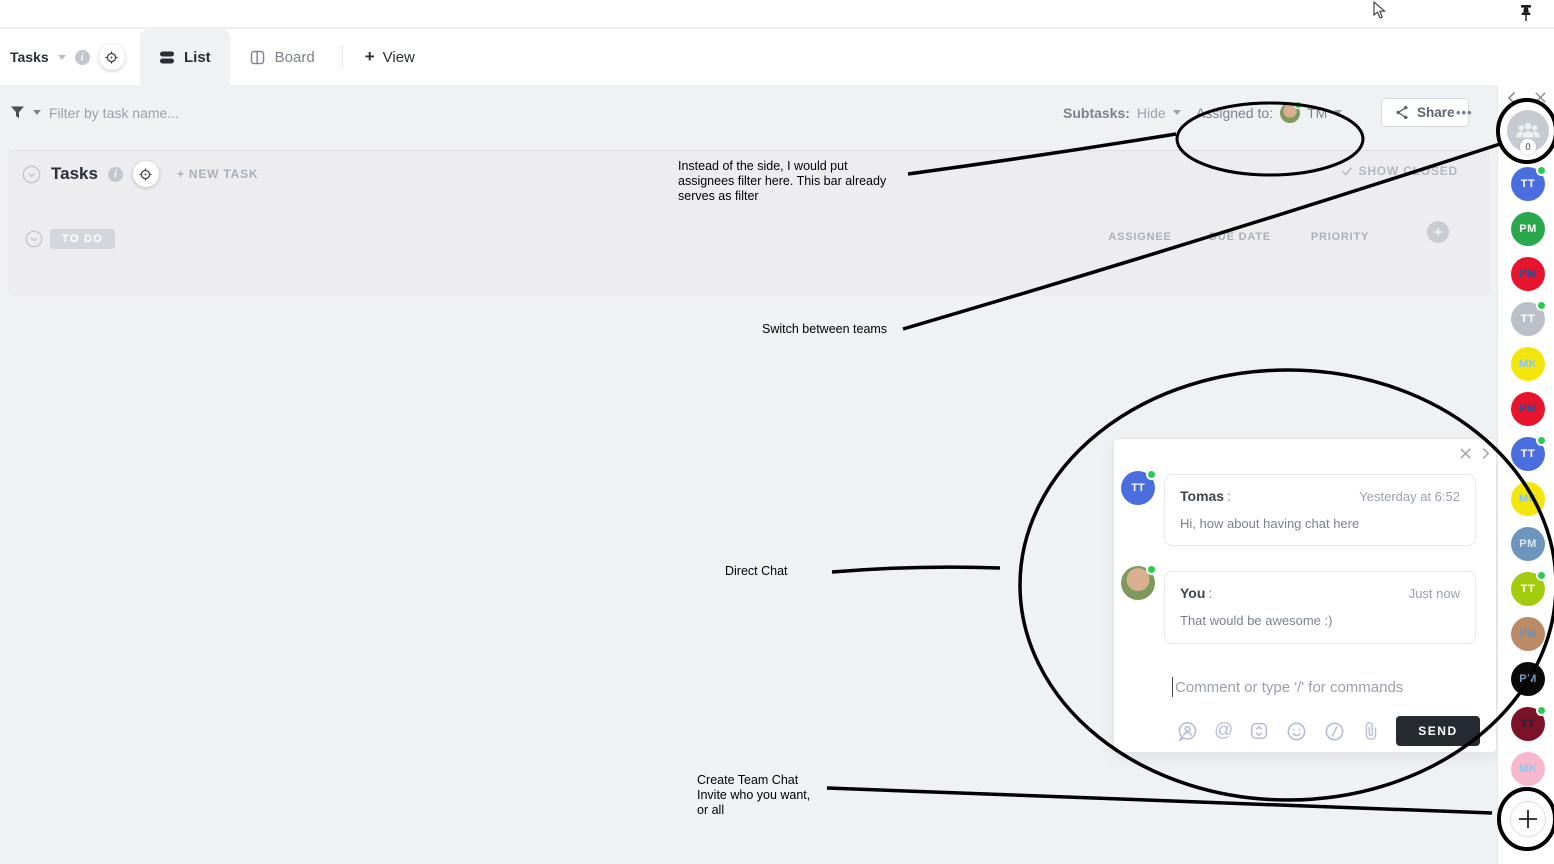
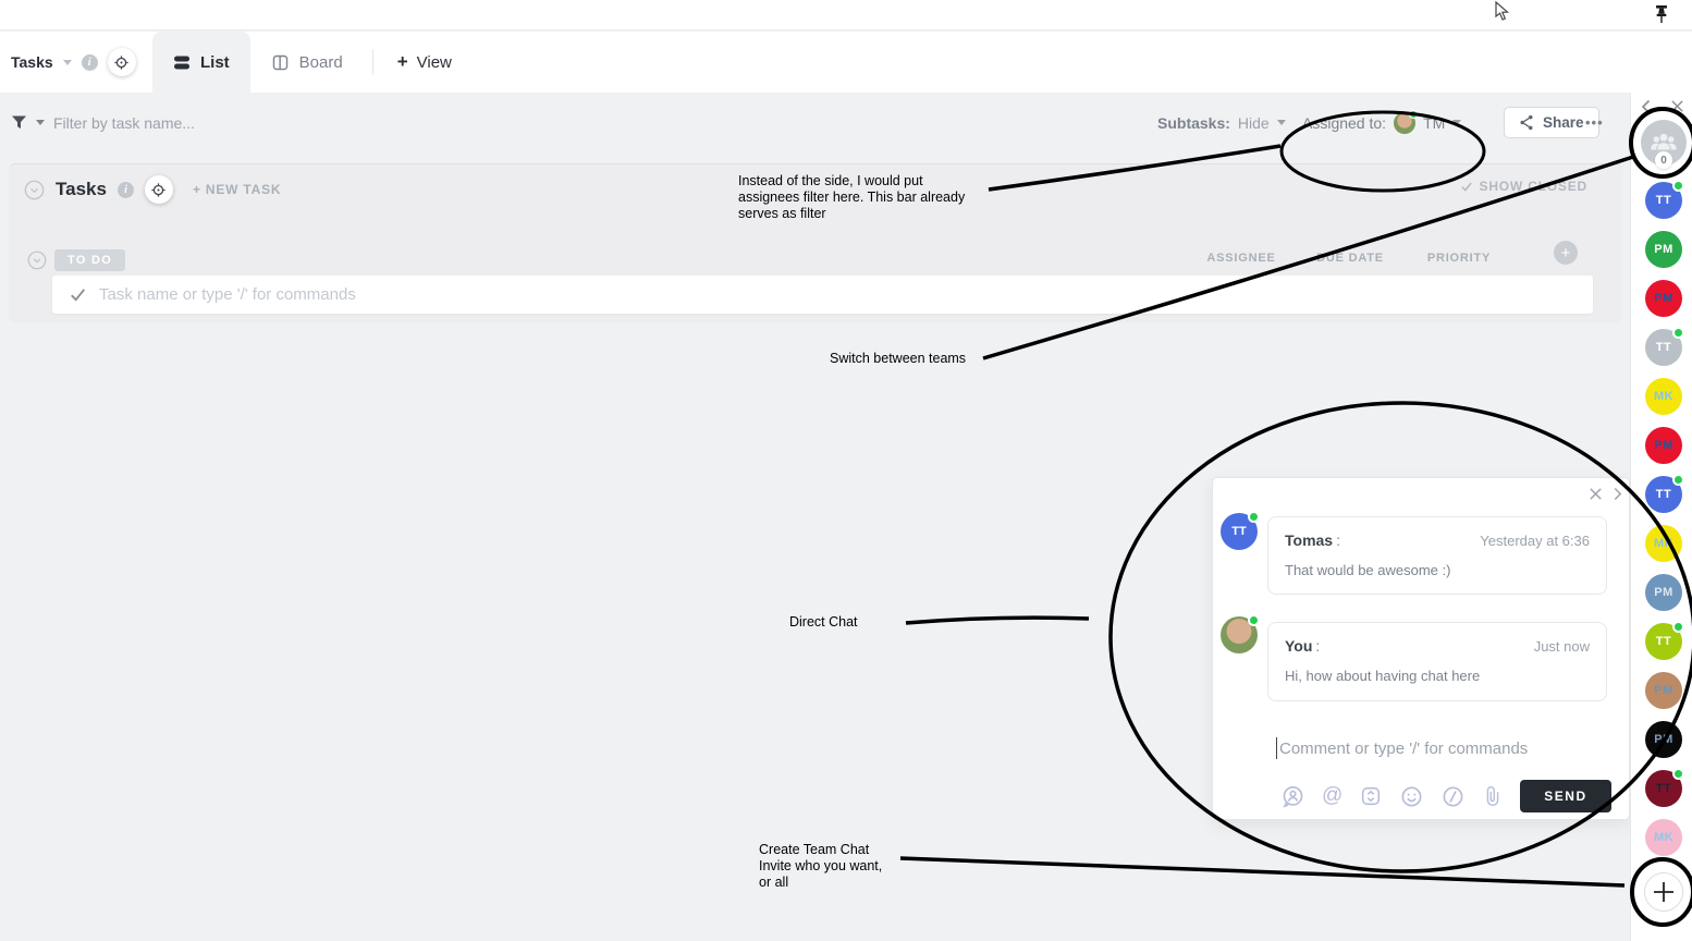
  Tasks
  i
  List
  Board
  +
  View
  Filter by task name...
  Subtasks:
  Hide
  Asigned to:
  TM
  Share
  •••
  Tasks
  i
  + NEW TASK
  SHOW COSED
  TO DO
  ASSIGNEE
  UE DATE
  PRIORITY
  +
+ Task name or type '/' for commands
  TT
  Tomas
  :
- Yesterday at 6:52
+ Yesterday at 6:36
- Hi, how about having chat here
+ That would be awesome :)
  You
  :
  Just now
- That would be awesome :)
+ Hi, how about having chat here
  Comment or type '/' for commands
  @
  SEND
  0
  TT
  PM
  PM
  TT
  MK
  PM
  TT
  PM
  TT
  PM
  PM
  TT
  MK
  Instead of the side, I would put
  assignees filter here. This bar already
  serves as filter
  Switch between teams
  Direct Chat
  Create Team Chat
  Invite who you want,
  or all
